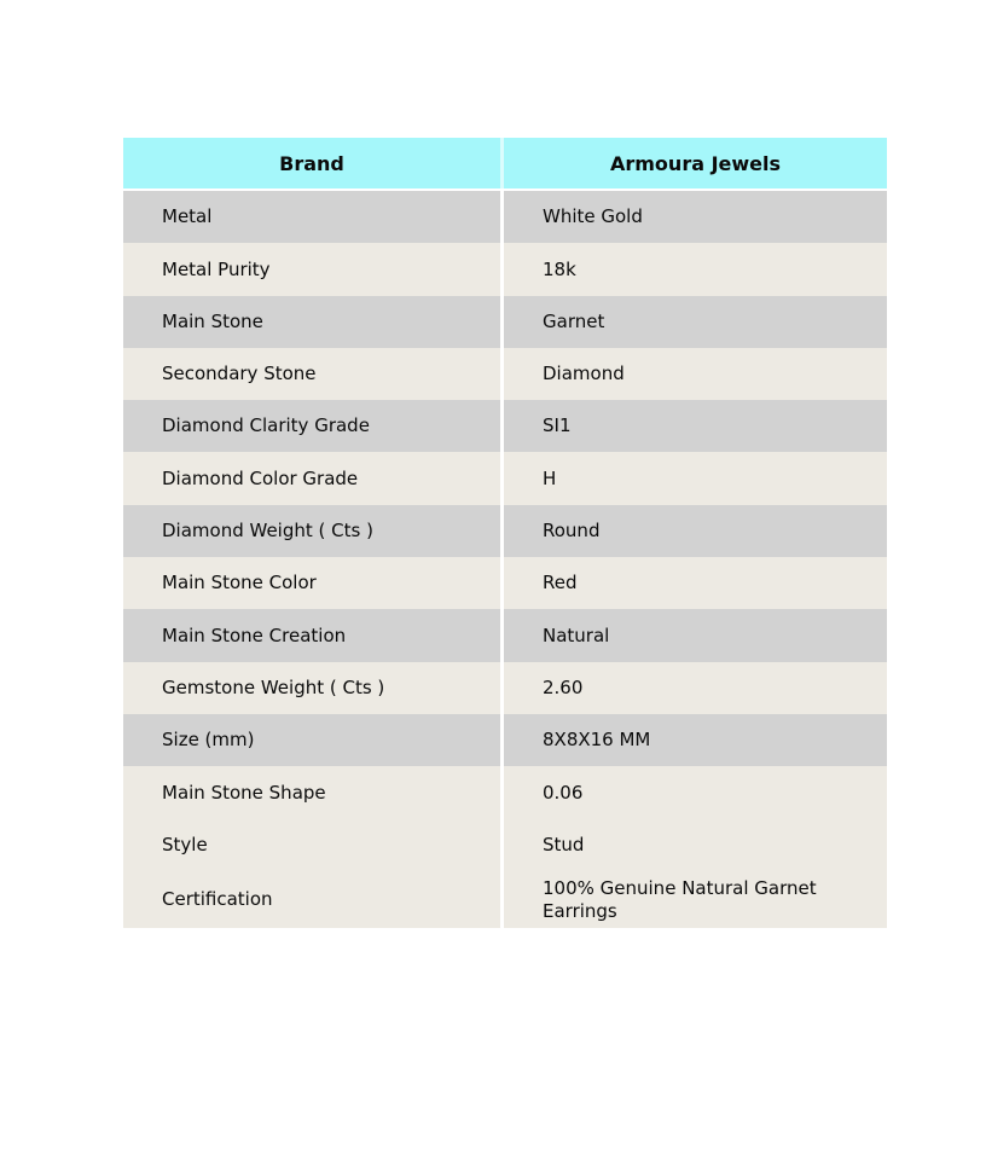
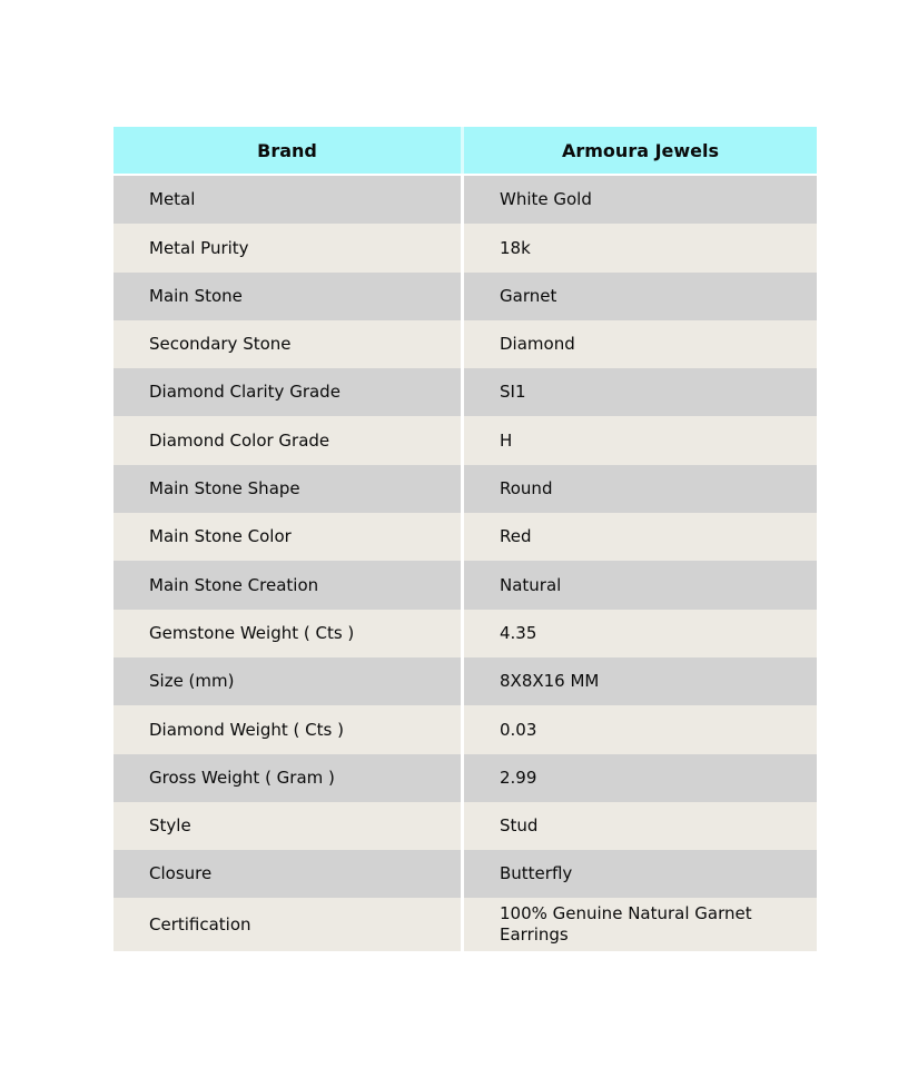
  Brand
  Armoura Jewels
  Metal
  White Gold
  Metal Purity
  18k
  Main Stone
  Garnet
  Secondary Stone
  Diamond
  Diamond Clarity Grade
  SI1
  Diamond Color Grade
  H
- Diamond Weight ( Cts )
+ Main Stone Shape
  Round
  Main Stone Color
  Red
  Main Stone Creation
  Natural
  Gemstone Weight ( Cts )
- 2.60
+ 4.35
  Size (mm)
  8X8X16 MM
- Main Stone Shape
+ Diamond Weight ( Cts )
- 0.06
+ 0.03
+ Gross Weight ( Gram )
+ 2.99
  Style
  Stud
+ Closure
+ Butterfly
  Certification
  100% Genuine Natural Garnet Earrings
